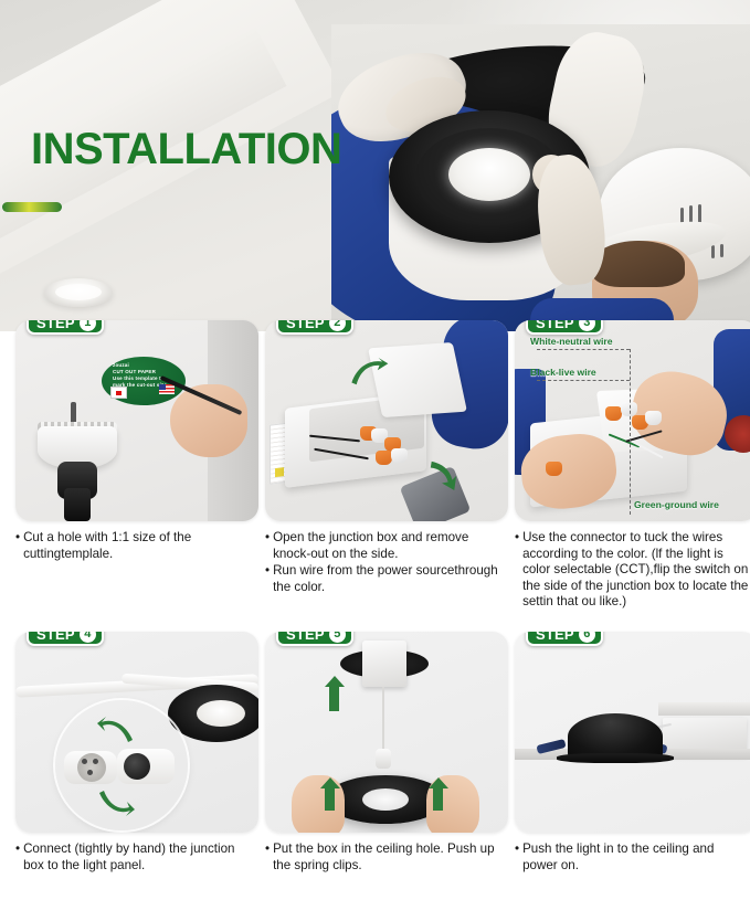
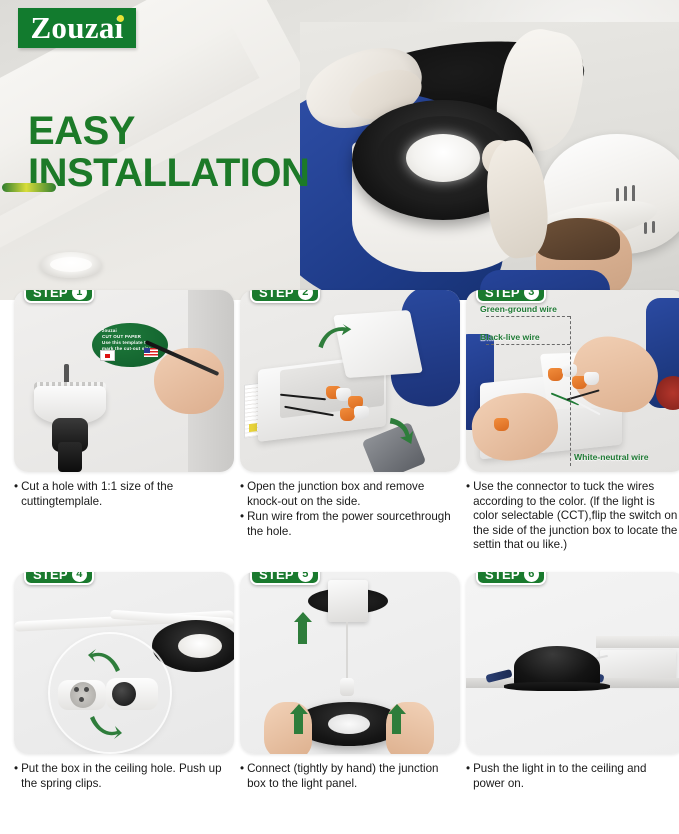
+ Zouzai
+ EASY
  INSTALLATION
  STEP
  1
  •
  Cut a hole with 1:1 size of the cuttingtemplale.
  STEP
  2
  •
  Open the junction box and remove knock-out on the side.
  •
- Run wire from the power sourcethrough the color.
+ Run wire from the power sourcethrough the hole.
- White-neutral wire
+ Green-ground wire
  Black-live wire
- Green-ground wire
+ White-neutral wire
  STEP
  3
  •
  Use the connector to tuck the wires according to the color. (lf the light is color selectable (CCT),flip the switch on the side of the junction box to locate the settin that ou like.)
  STEP
  4
  •
- Connect (tightly by hand) the junction box to the light panel.
+ Put the box in the ceiling hole. Push up the spring clips.
  STEP
  5
  •
- Put the box in the ceiling hole. Push up the spring clips.
+ Connect (tightly by hand) the junction box to the light panel.
  STEP
  6
  •
  Push the light in to the ceiling and power on.
